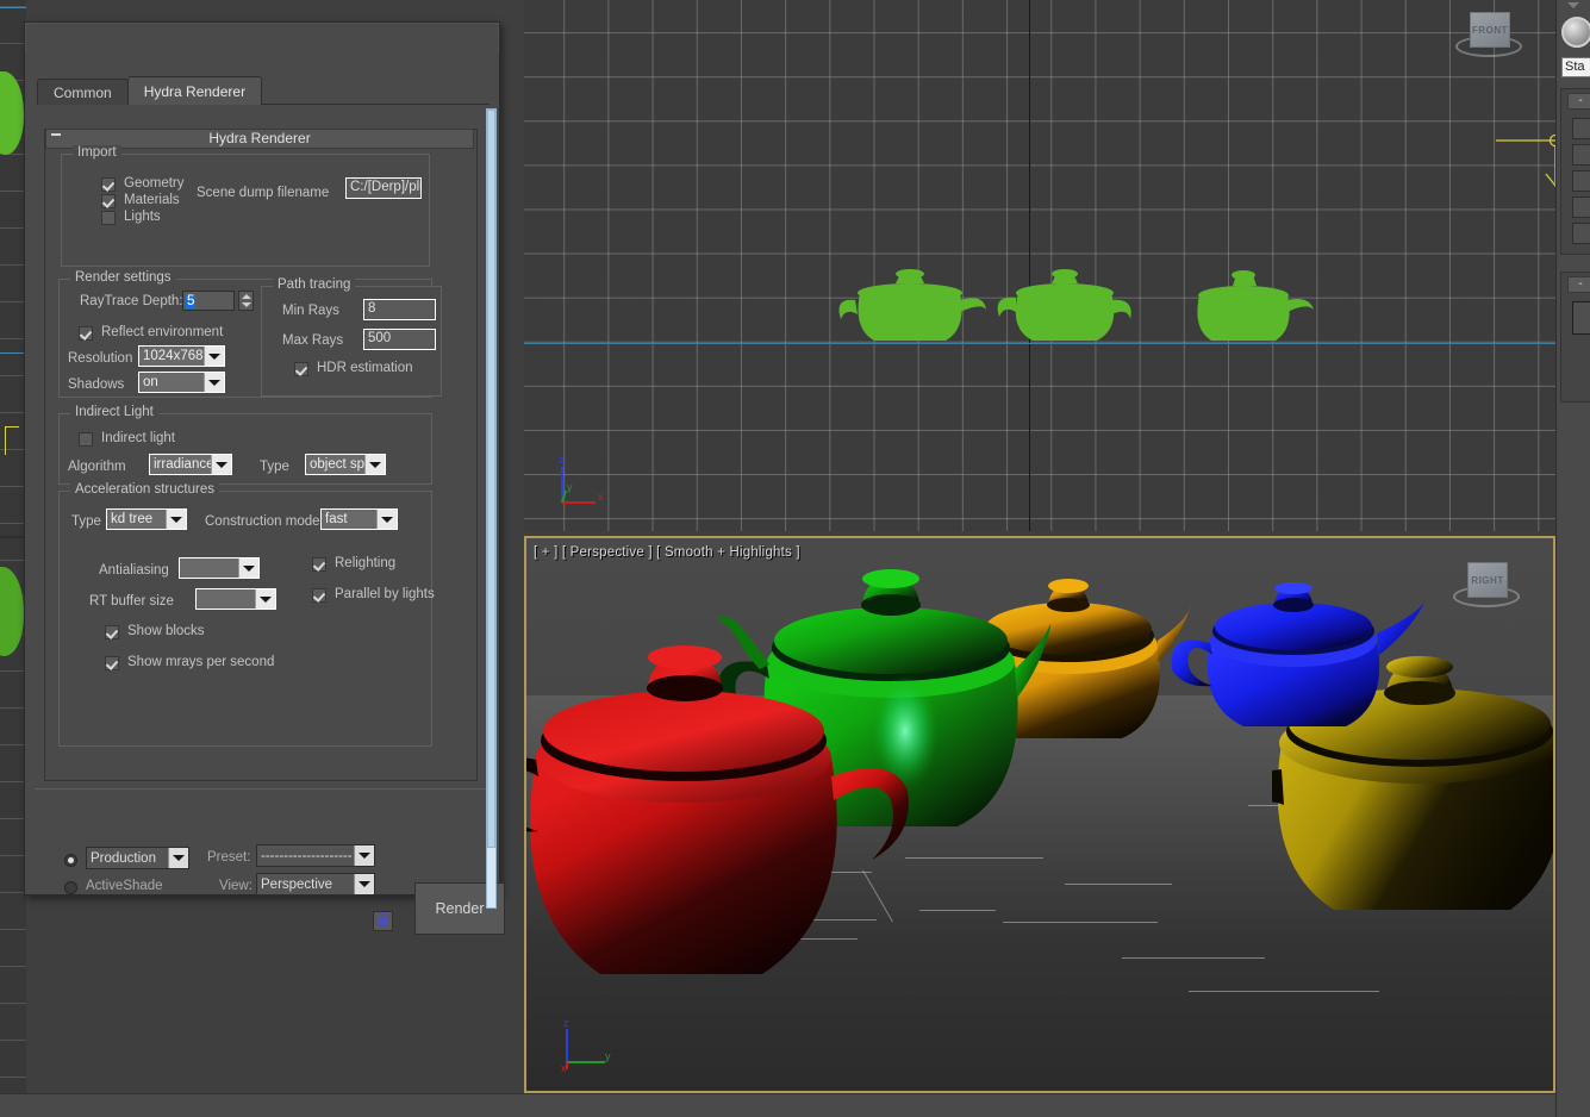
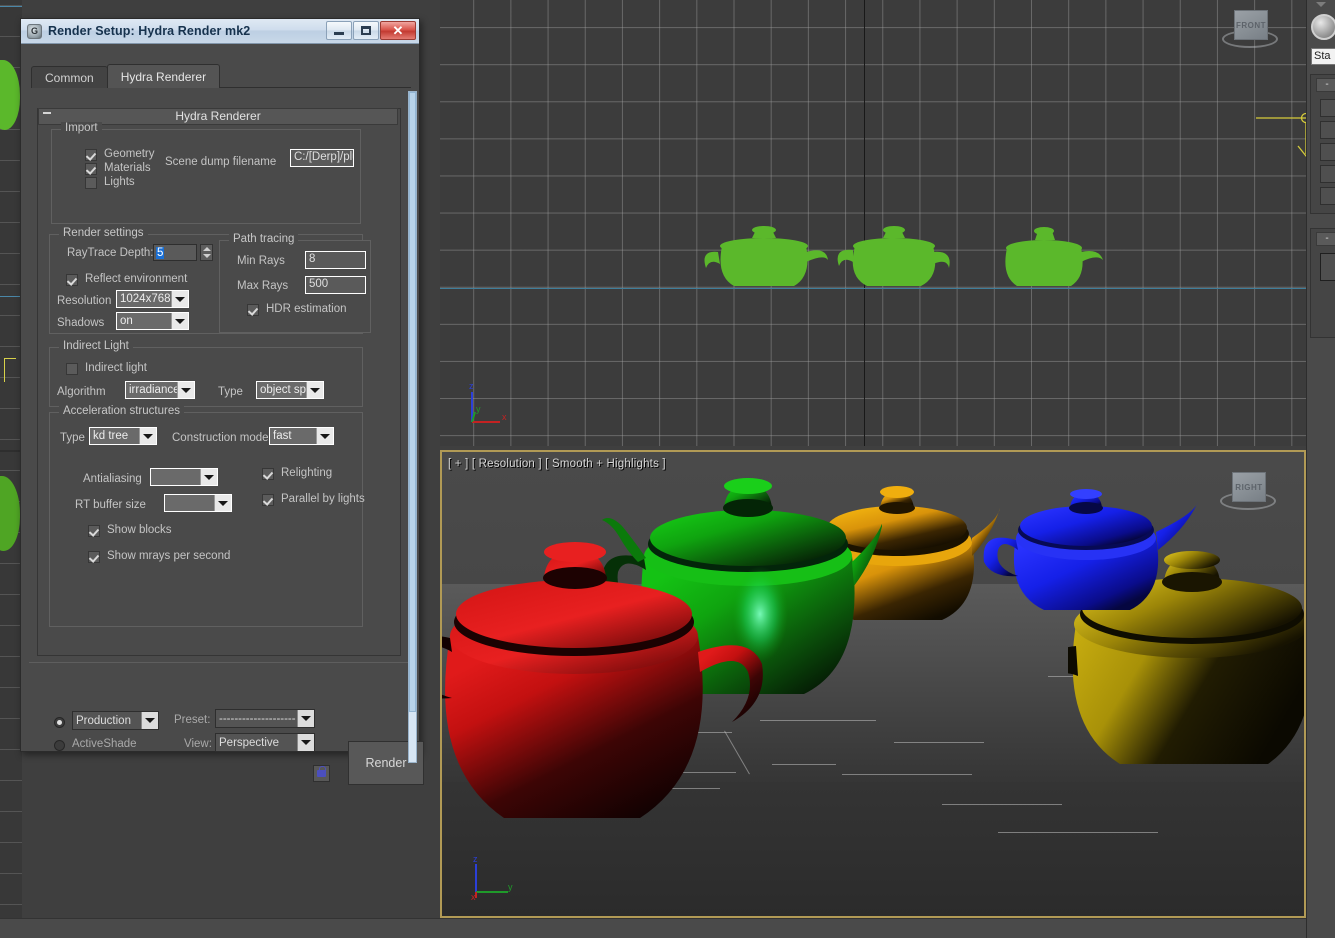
  FRONT
  z
  x
  y
- [ + ] [ Perspective ] [ Smooth + Highlights ]
+ [ + ] [ Resolution ] [ Smooth + Highlights ]
  RIGHT
  z
  y
  x
  Sta
  -
  -
+ G
+ Render Setup: Hydra Render mk2
+ ✕
  Common
  Hydra Renderer
  Hydra Renderer
  Import
  Geometry
  Materials
  Lights
  Scene dump filename
  C:/[Derp]/pl
  Render settings
  RayTrace Depth:
  5
  Reflect environment
  Resolution
  1024x768
  Shadows
  on
  Path tracing
  Min Rays
  8
  Max Rays
  500
  HDR estimation
  Indirect Light
  Indirect light
  Algorithm
  irradianc
  Type
  object sp
  Acceleration structures
  Type
  kd tree
  Construction mode
  fast
  Antialiasing
  RT buffer size
  Relighting
  Parallel by lights
  Show blocks
  Show mrays per second
  Production
  ActiveShade
  Preset:
  --------------------
  View:
  Perspective
  Render
